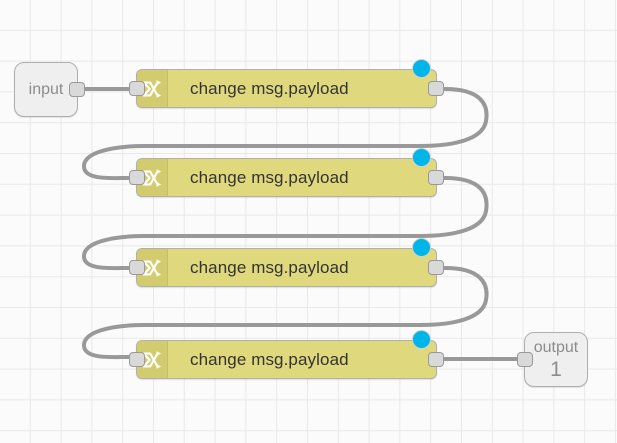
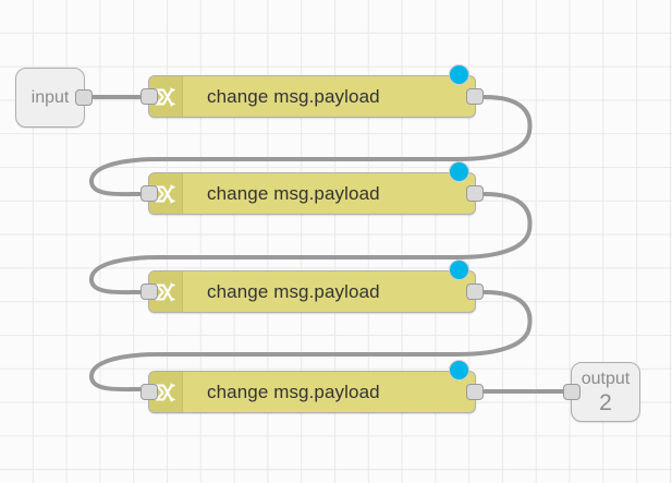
  input
  change msg.payload
  change msg.payload
  change msg.payload
  change msg.payload
  output
- 1
+ 2
